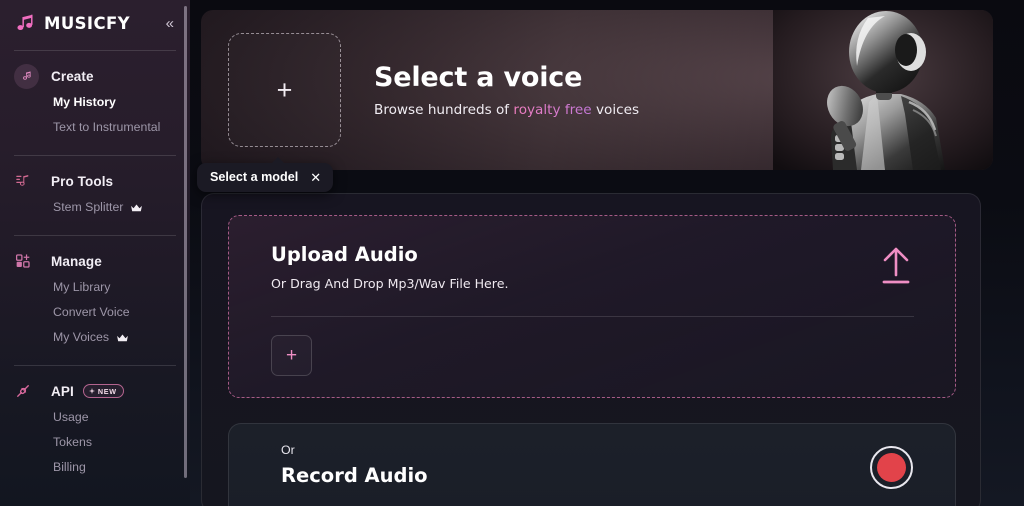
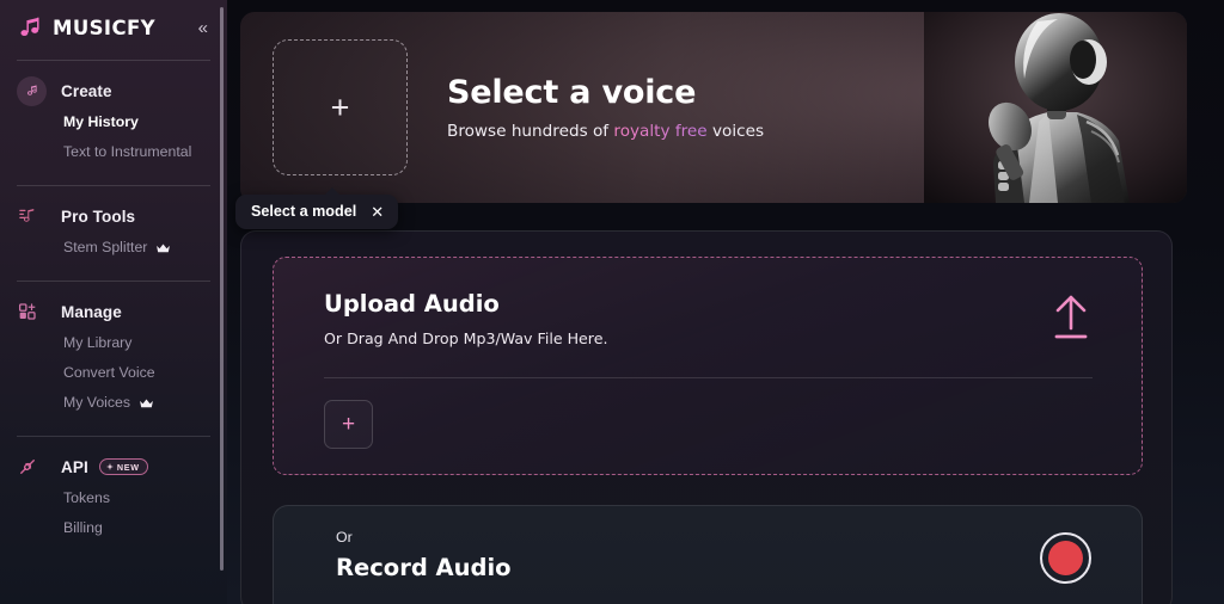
  MUSICFY
  «
  Create
  My History
  Text to Instrumental
  Pro Tools
  Stem Splitter
  Manage
  My Library
  Convert Voice
  My Voices
  API
  NEW
- Usage
  Tokens
  Billing
  +
  Select a voice
  Browse hundreds of royalty free voices
  Select a model
  ✕
  Upload Audio
  Or Drag And Drop Mp3/Wav File Here.
  +
  Or
  Record Audio
